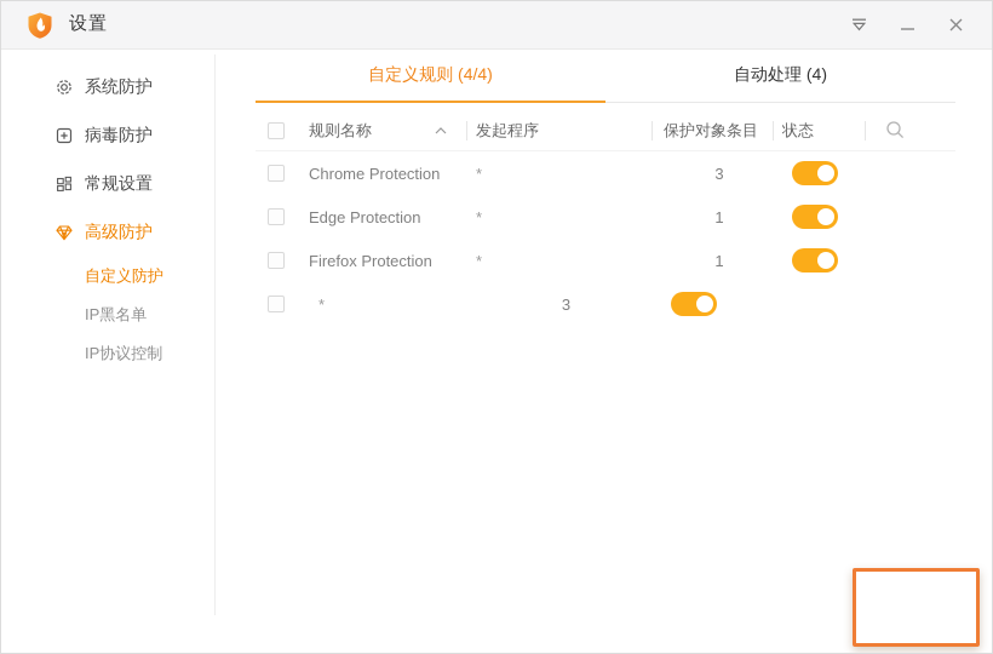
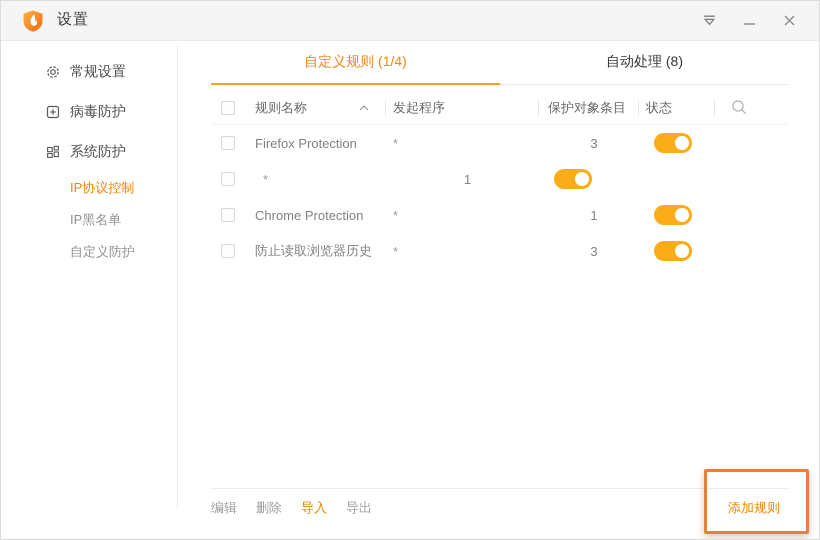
  设置
- 系统防护
+ 常规设置
  病毒防护
- 常规设置
+ 系统防护
- 高级防护
- 自定义防护
+ IP协议控制
  IP黑名单
- IP协议控制
+ 自定义防护
- 自定义规则 (4/4)
+ 自定义规则 (1/4)
- 自动处理 (4)
+ 自动处理 (8)
  规则名称
  发起程序
  保护对象条目
  状态
- Chrome Protection
+ Firefox Protection
  *
  3
- Edge Protection
  *
  1
- Firefox Protection
+ Chrome Protection
  *
  1
+ 防止读取浏览器历史
  *
  3
+ 编辑
+ 删除
+ 导入
+ 导出
+ 添加规则
